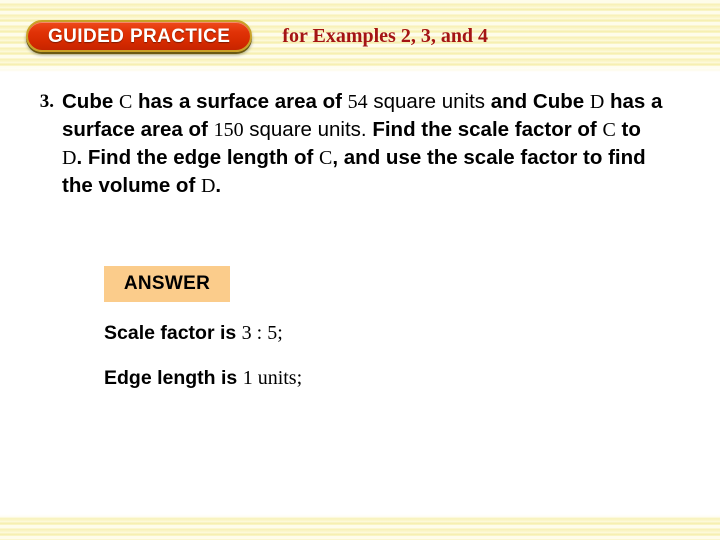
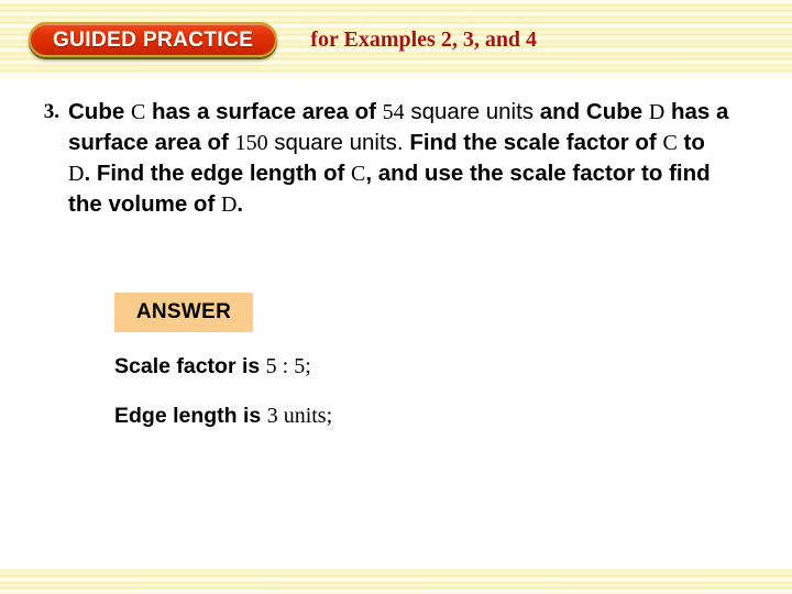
  GUIDED PRACTICE
  for Examples 2, 3, and 4
  3.
  Cube C has a surface area of 54 square units and Cube D has a surface area of 150 square units. Find the scale factor of C to D. Find the edge length of C, and use the scale factor to find the volume of D.
  ANSWER
- Scale factor is 3 : 5;
+ Scale factor is 5 : 5;
- Edge length is 1 units;
+ Edge length is 3 units;
